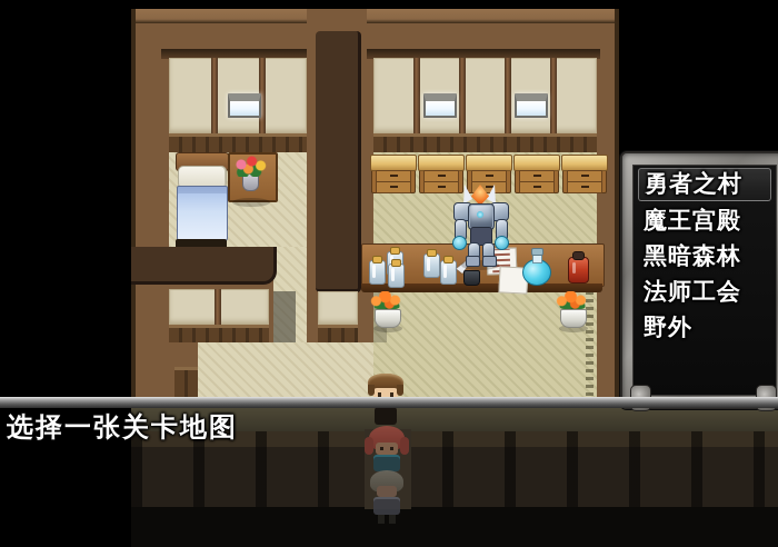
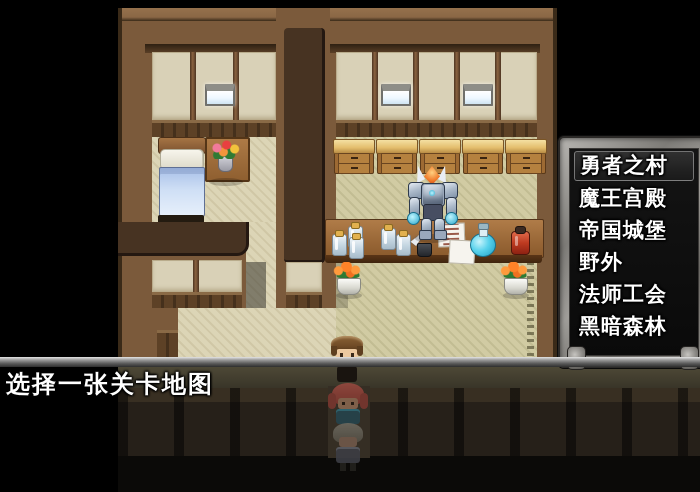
  勇者之村
  魔王宫殿
+ 帝国城堡
- 黑暗森林
+ 野外
  法师工会
- 野外
+ 黑暗森林
  选择一张关卡地图
